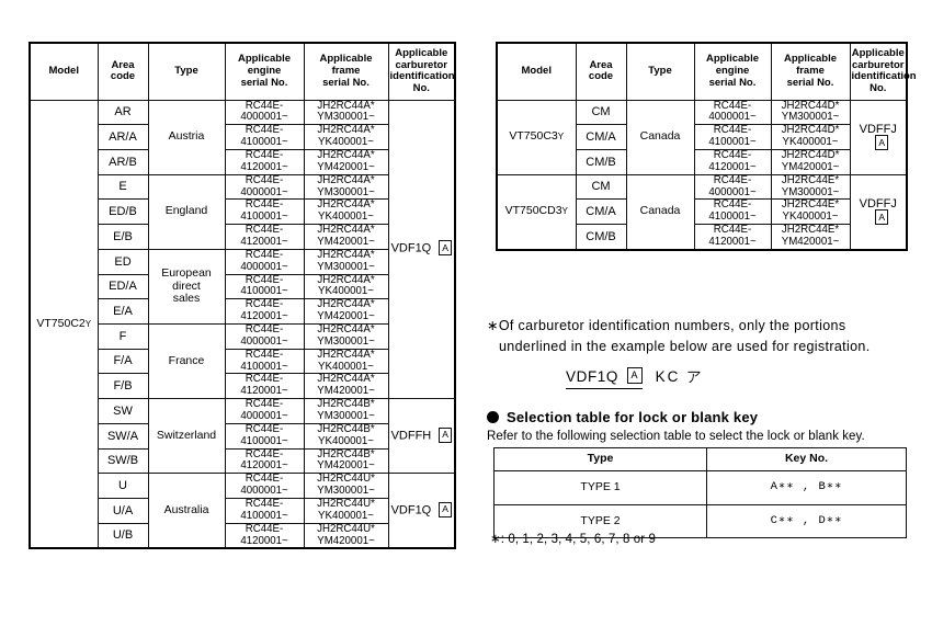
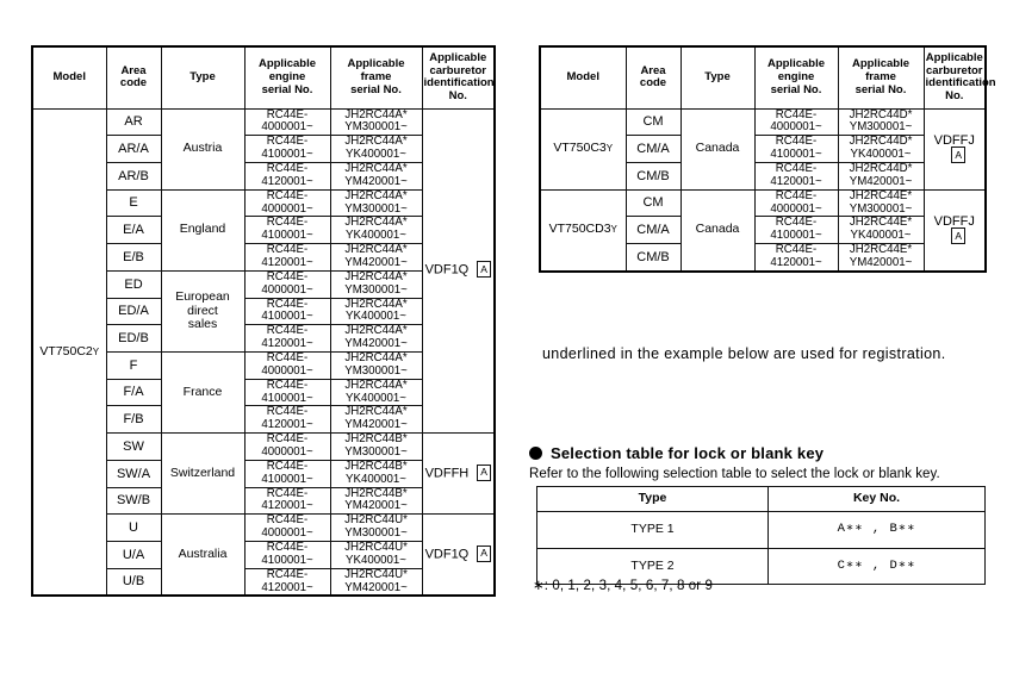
  Model	Area code	Type	Applicable engine serial No.	Applicable frame serial No.	Applicable carburetor identification No.
  VT750C2Y	AR	Austria	RC44E- 4000001~	JH2RC44A* YM300001~	VDF1Q A
  AR/A	RC44E- 4100001~	JH2RC44A* YK400001~
  AR/B	RC44E- 4120001~	JH2RC44A* YM420001~
  E	England	RC44E- 4000001~	JH2RC44A* YM300001~
- ED/B	RC44E- 4100001~	JH2RC44A* YK400001~
+ E/A	RC44E- 4100001~	JH2RC44A* YK400001~
  E/B	RC44E- 4120001~	JH2RC44A* YM420001~
  ED	European direct sales	RC44E- 4000001~	JH2RC44A* YM300001~
  ED/A	RC44E- 4100001~	JH2RC44A* YK400001~
- E/A	RC44E- 4120001~	JH2RC44A* YM420001~
+ ED/B	RC44E- 4120001~	JH2RC44A* YM420001~
  F	France	RC44E- 4000001~	JH2RC44A* YM300001~
  F/A	RC44E- 4100001~	JH2RC44A* YK400001~
  F/B	RC44E- 4120001~	JH2RC44A* YM420001~
  SW	Switzerland	RC44E- 4000001~	JH2RC44B* YM300001~	VDFFH A
  SW/A	RC44E- 4100001~	JH2RC44B* YK400001~
  SW/B	RC44E- 4120001~	JH2RC44B* YM420001~
  U	Australia	RC44E- 4000001~	JH2RC44U* YM300001~	VDF1Q A
  U/A	RC44E- 4100001~	JH2RC44U* YK400001~
  U/B	RC44E- 4120001~	JH2RC44U* YM420001~
  Model	Area code	Type	Applicable engine serial No.	Applicable frame serial No.	Applicable carburetor identification No.
  VT750C3Y	CM	Canada	RC44E- 4000001~	JH2RC44D* YM300001~	VDFFJA
  CM/A	RC44E- 4100001~	JH2RC44D* YK400001~
  CM/B	RC44E- 4120001~	JH2RC44D* YM420001~
  VT750CD3Y	CM	Canada	RC44E- 4000001~	JH2RC44E* YM300001~	VDFFJA
  CM/A	RC44E- 4100001~	JH2RC44E* YK400001~
  CM/B	RC44E- 4120001~	JH2RC44E* YM420001~
- ∗Of carburetor identification numbers, only the portions
  underlined in the example below are used for registration.
- VDF1Q
- A
- KC ア
  Selection table for lock or blank key
  Refer to the following selection table to select the lock or blank key.
  Type	Key No.
  TYPE 1	A∗∗ , B∗∗
  TYPE 2	C∗∗ , D∗∗
  ∗: 0, 1, 2, 3, 4, 5, 6, 7, 8 or 9
